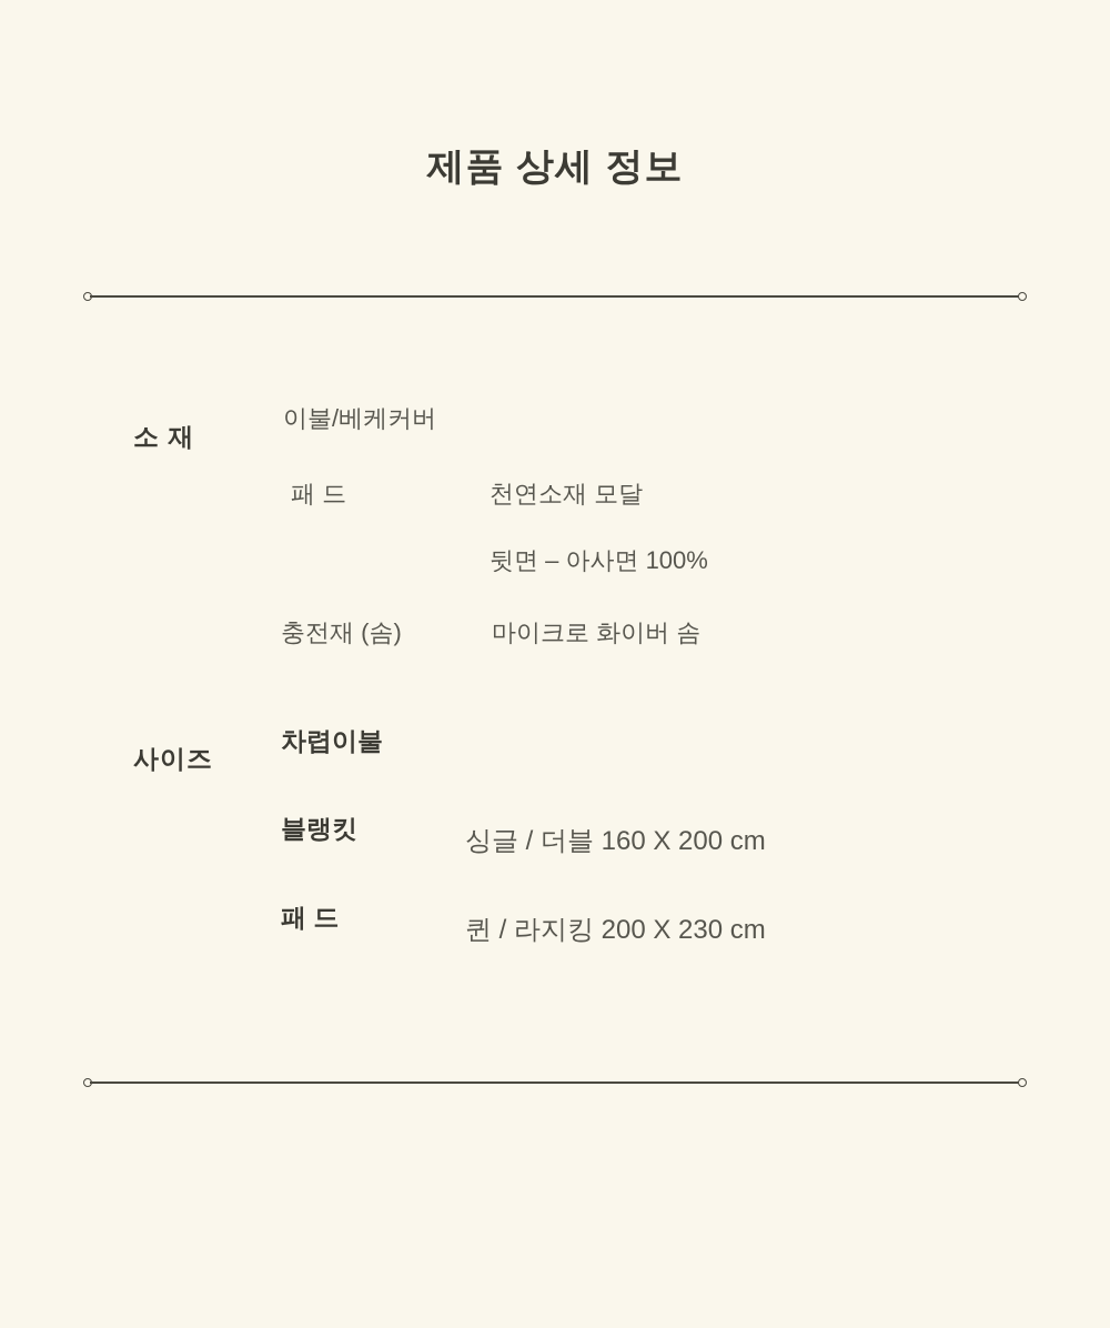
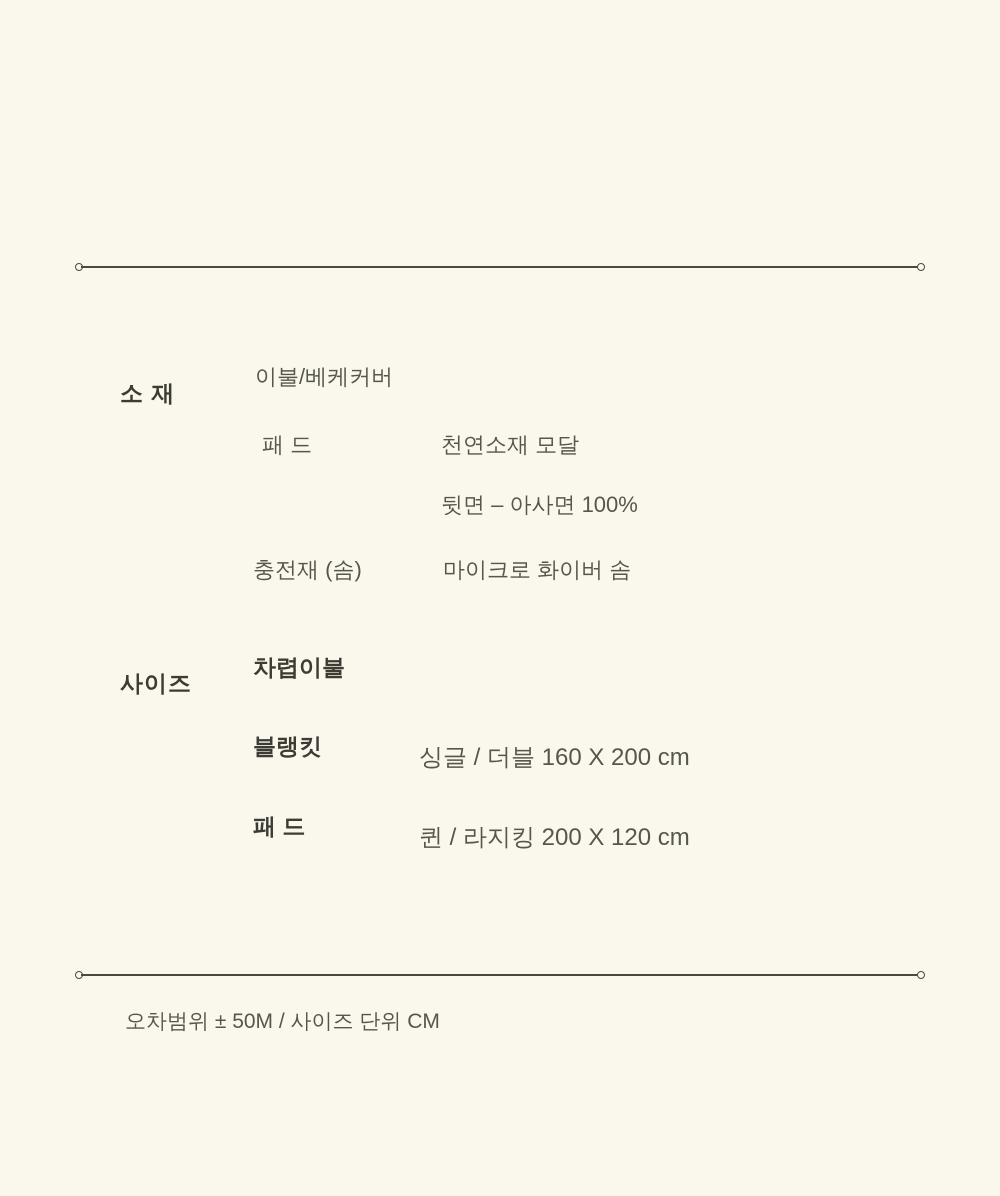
- 제품 상세 정보
  소 재
  이불/베케커버
  패 드
  천연소재 모달
  뒷면 – 아사면 100%
  충전재 (솜)
  마이크로 화이버 솜
  사이즈
  차렵이불
  블랭킷
  싱글 / 더블 160 X 200 cm
  패 드
- 퀸 / 라지킹 200 X 230 cm
+ 퀸 / 라지킹 200 X 120 cm
+ 오차범위 ± 50M / 사이즈 단위 CM
